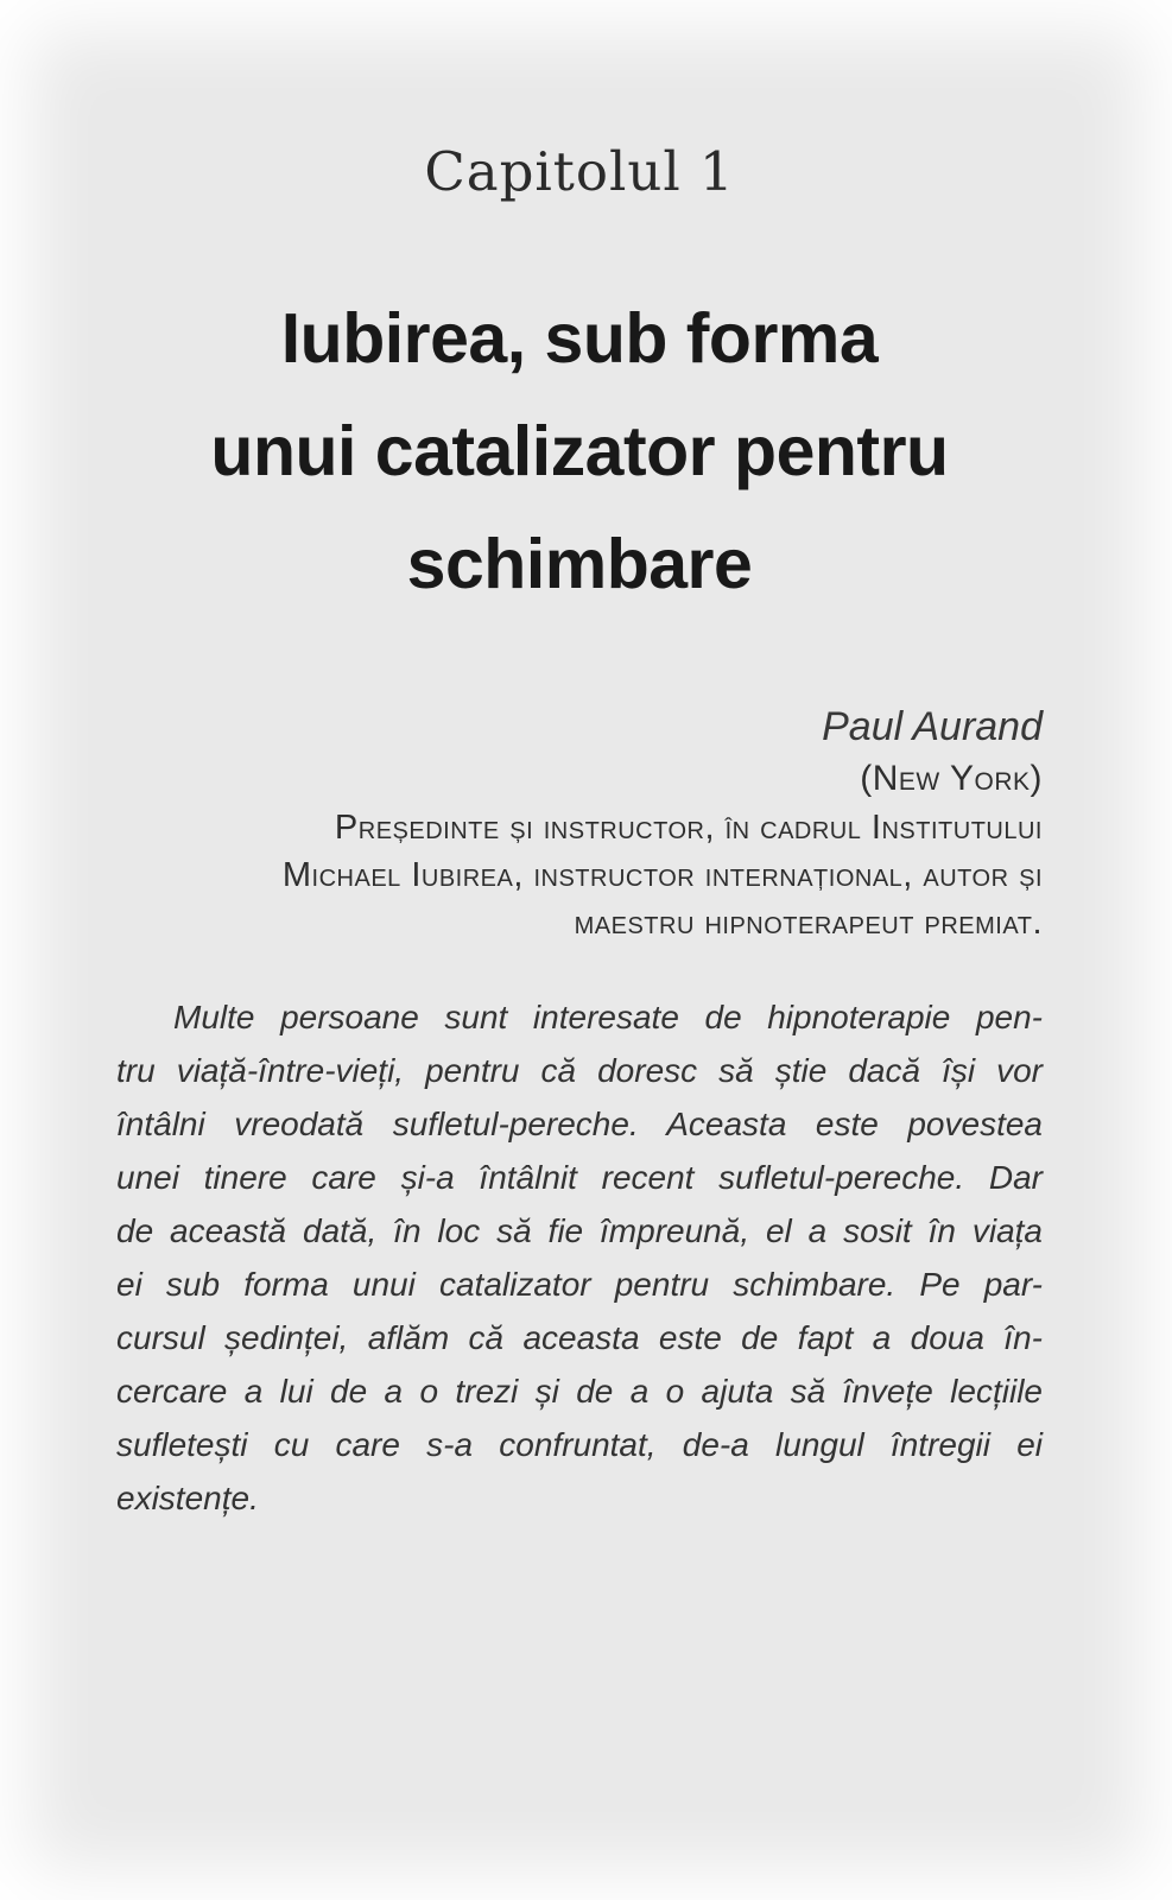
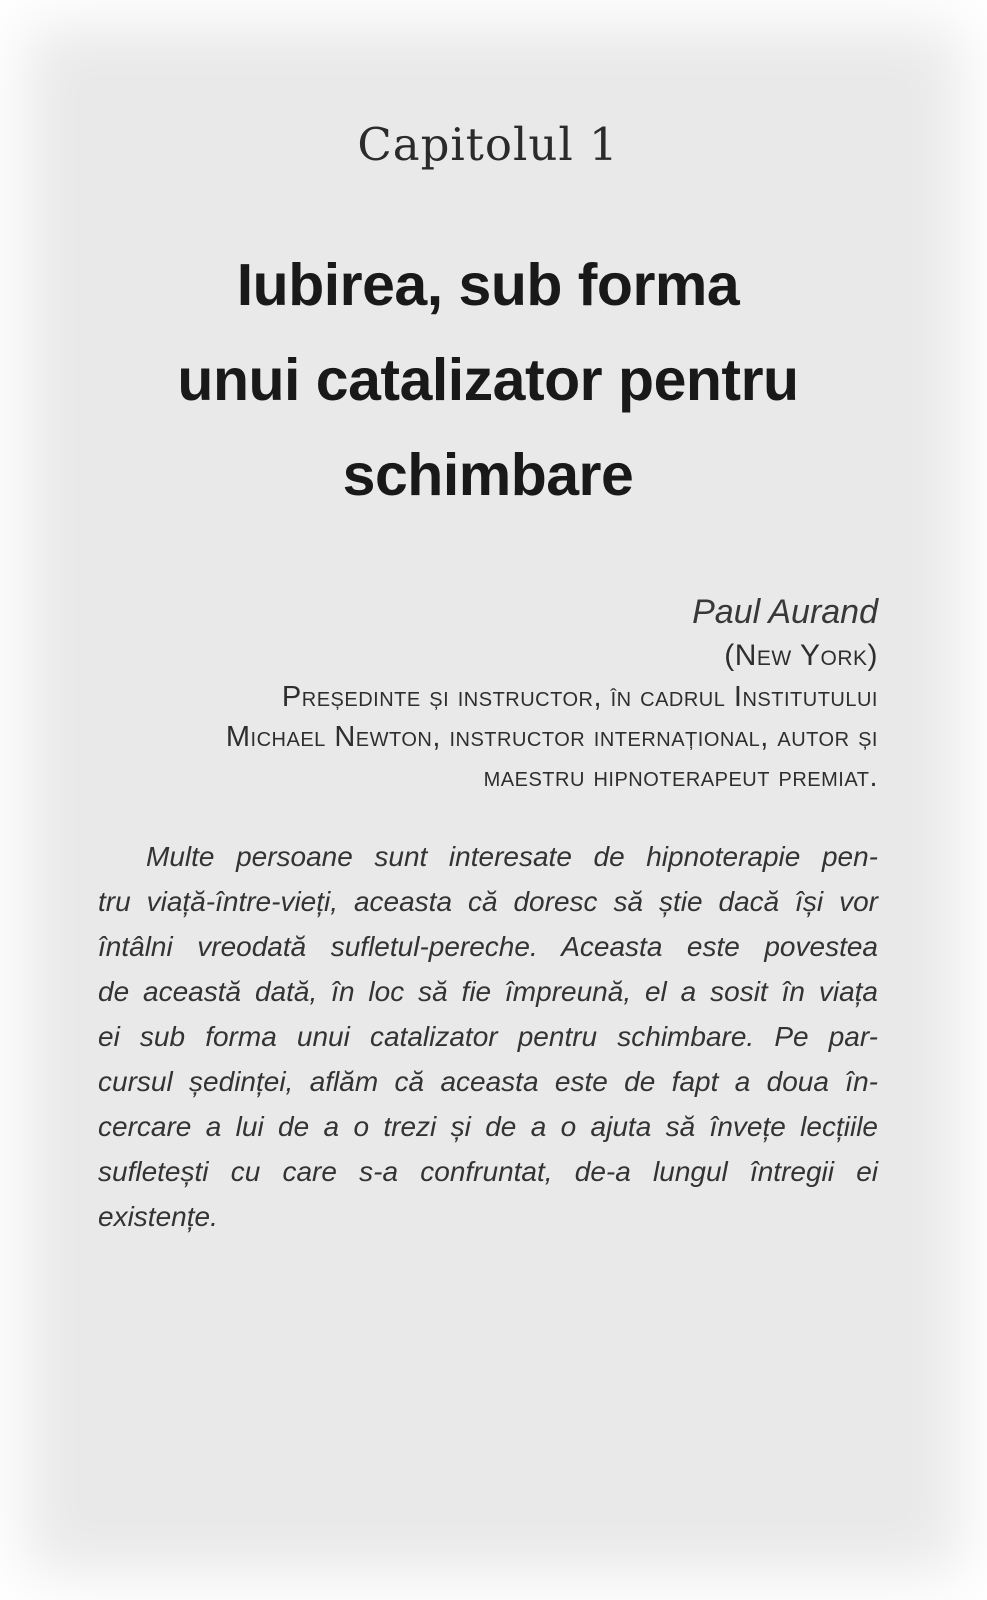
  Capitolul 1
  Iubirea, sub forma
  unui catalizator pentru
  schimbare
  Paul Aurand
  (New York)
  Președinte și instructor, în cadrul Institutului
- Michael Iubirea, instructor internațional, autor și
+ Michael Newton, instructor internațional, autor și
  maestru hipnoterapeut premiat.
  Multe persoane sunt interesate de hipnoterapie pen-
- tru viață-între-vieți, pentru că doresc să știe dacă își vor
+ tru viață-între-vieți, aceasta că doresc să știe dacă își vor
  întâlni vreodată sufletul-pereche. Aceasta este povestea
- unei tinere care și-a întâlnit recent sufletul-pereche. Dar
  de această dată, în loc să fie împreună, el a sosit în viața
  ei sub forma unui catalizator pentru schimbare. Pe par-
  cursul ședinței, aflăm că aceasta este de fapt a doua în-
  cercare a lui de a o trezi și de a o ajuta să învețe lecțiile
  sufletești cu care s-a confruntat, de-a lungul întregii ei
  existențe.
